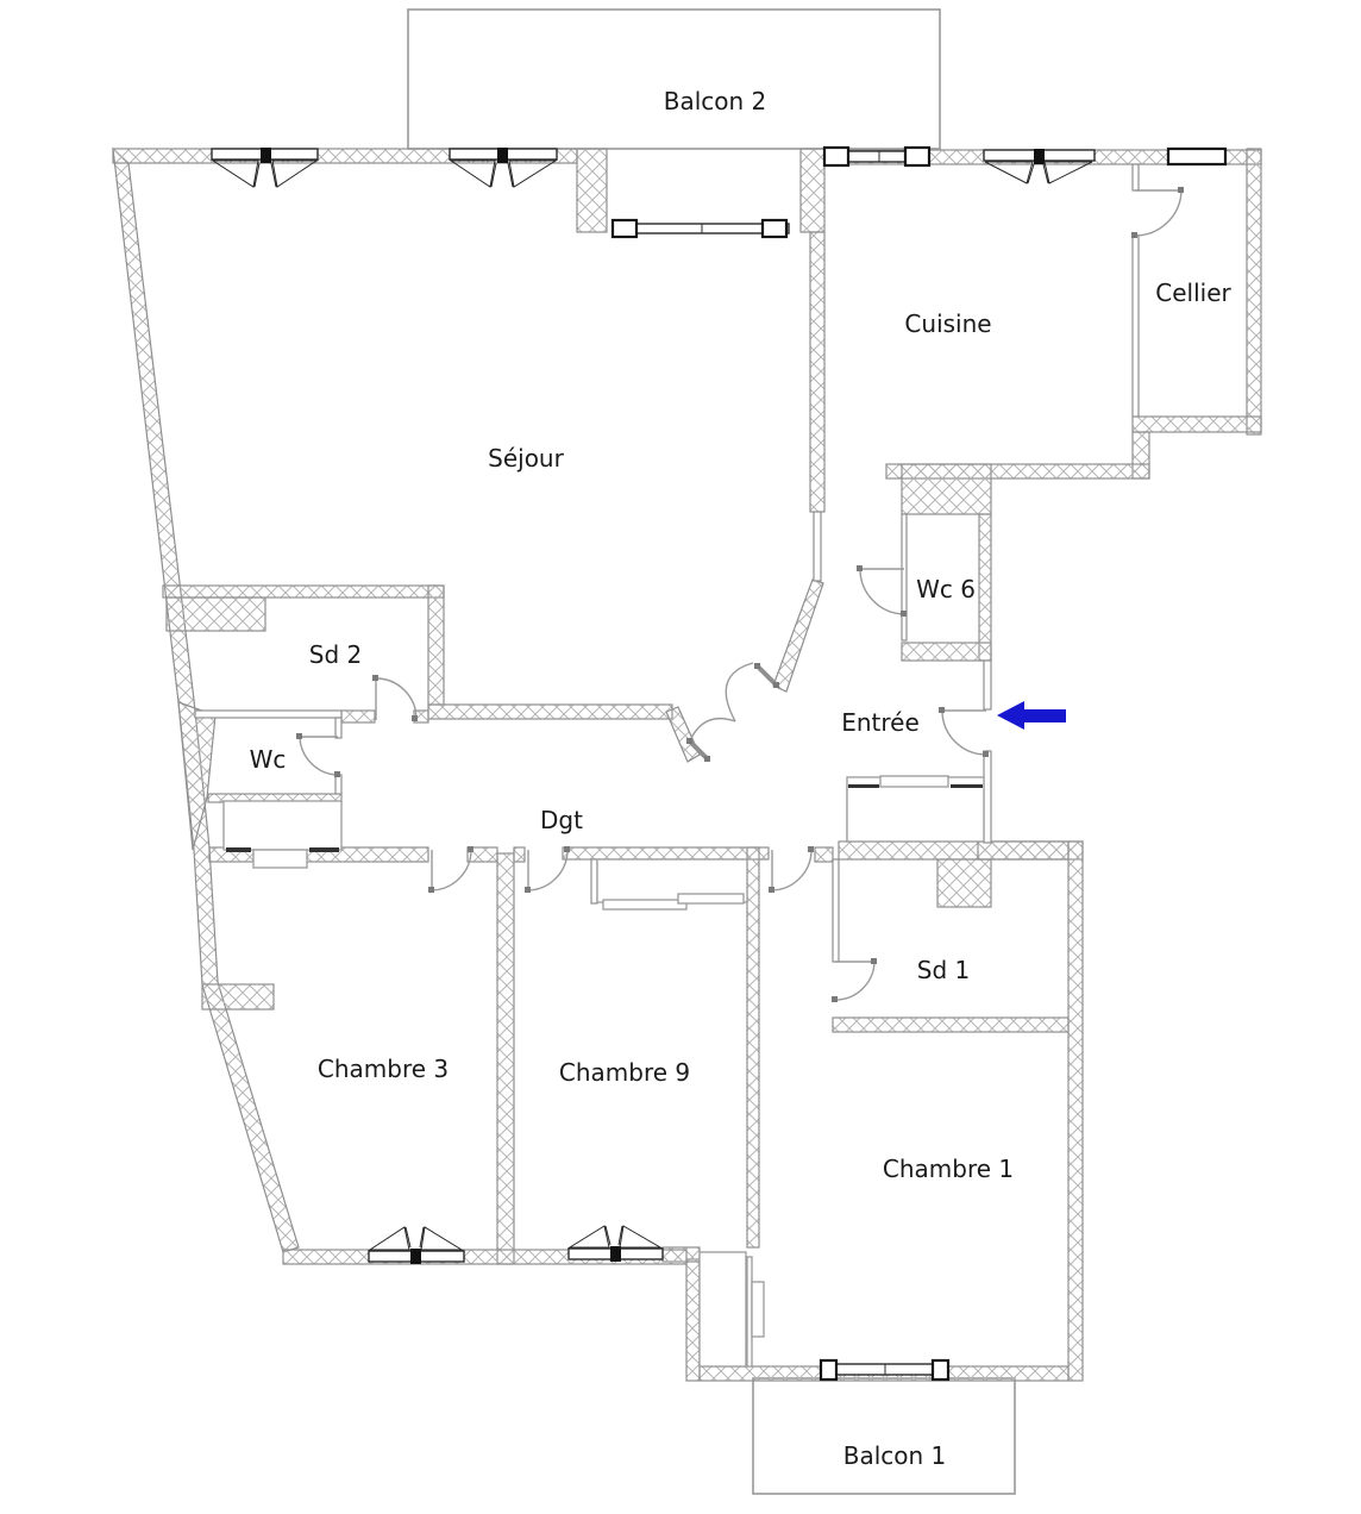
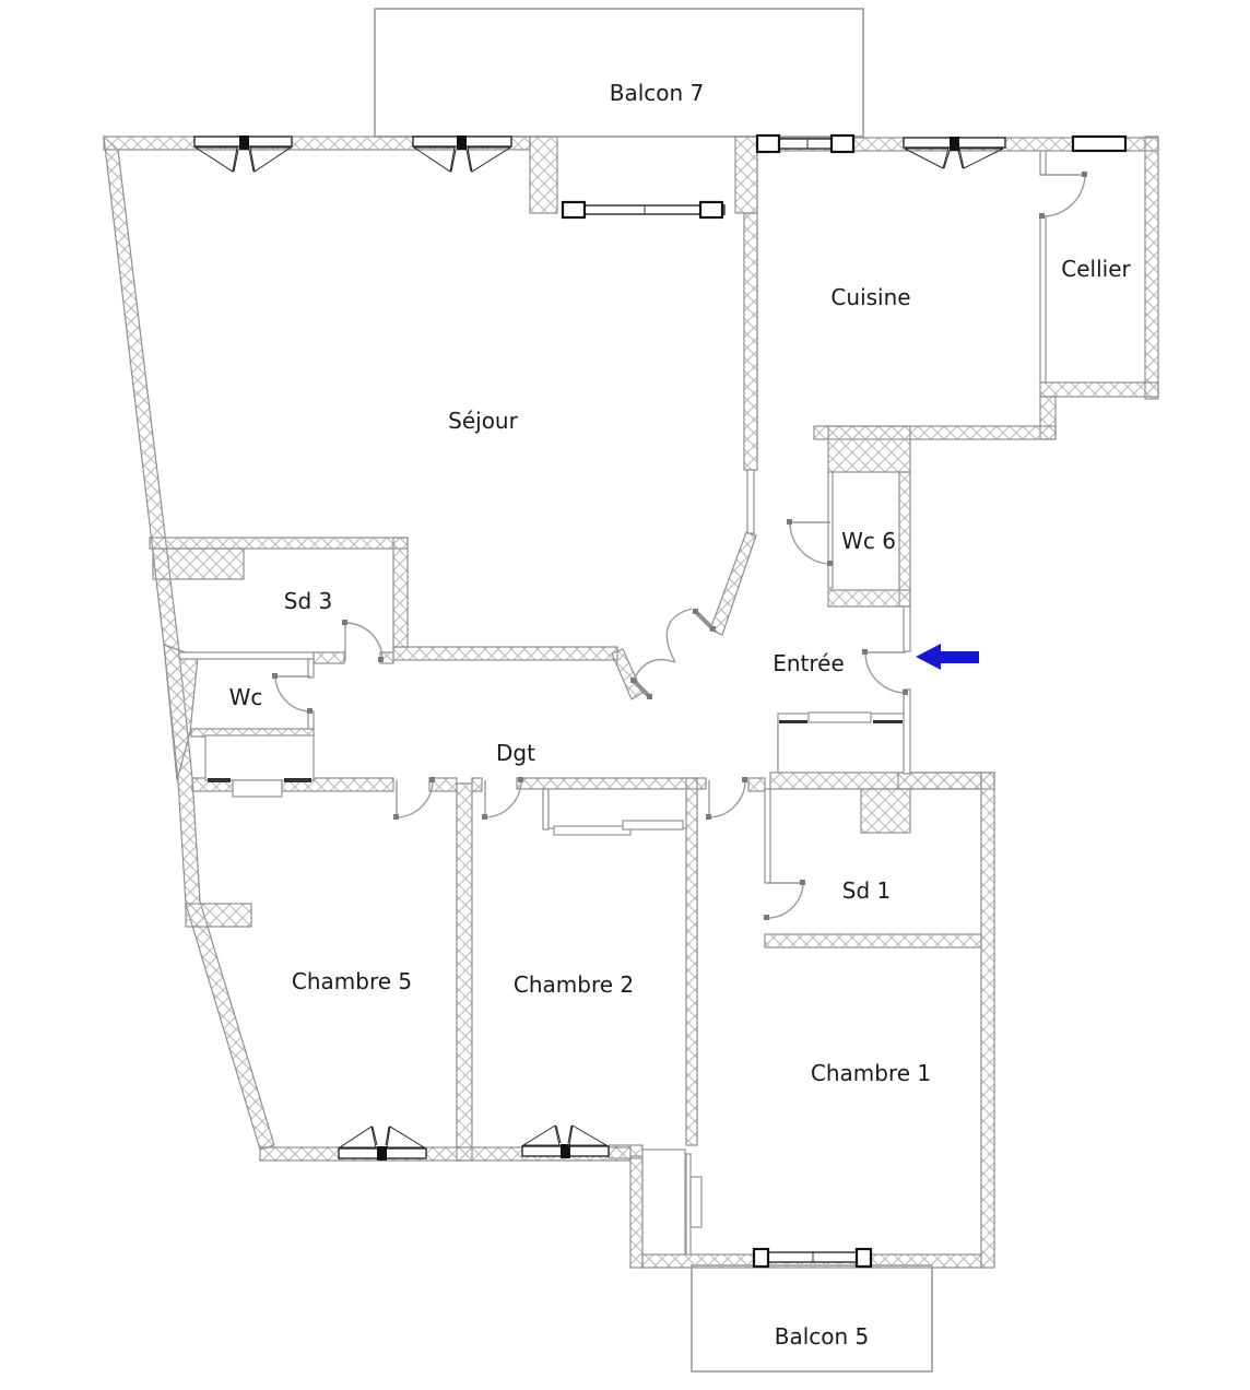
- Balcon 2
+ Balcon 7
  Cuisine
  Cellier
  Séjour
  Wc 6
  Entrée
- Sd 2
+ Sd 3
  Wc
  Dgt
- Chambre 3
+ Chambre 5
- Chambre 9
+ Chambre 2
  Sd 1
  Chambre 1
- Balcon 1
+ Balcon 5
